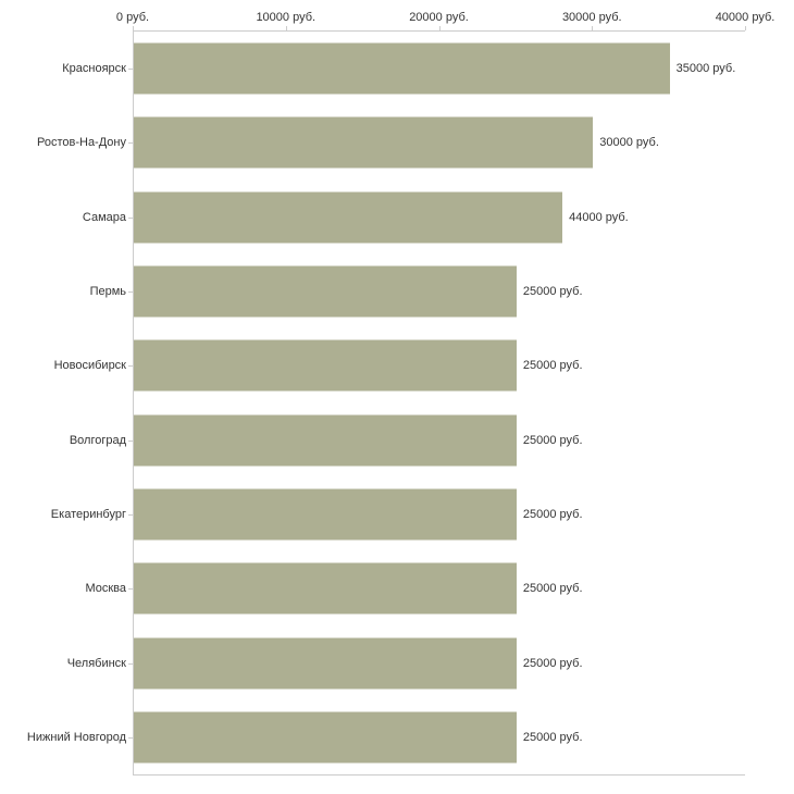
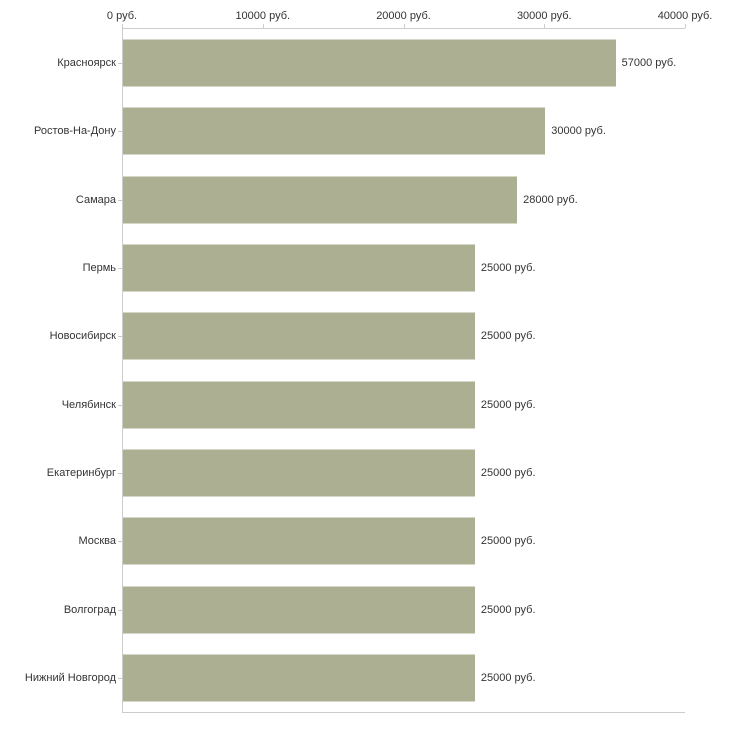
  0 руб.
  10000 руб.
  20000 руб.
  30000 руб.
  40000 руб.
  Красноярск
- 35000 руб.
+ 57000 руб.
  Ростов-На-Дону
  30000 руб.
  Самара
- 44000 руб.
+ 28000 руб.
  Пермь
  25000 руб.
  Новосибирск
  25000 руб.
- Волгоград
+ Челябинск
  25000 руб.
  Екатеринбург
  25000 руб.
  Москва
  25000 руб.
- Челябинск
+ Волгоград
  25000 руб.
  Нижний Новгород
  25000 руб.
